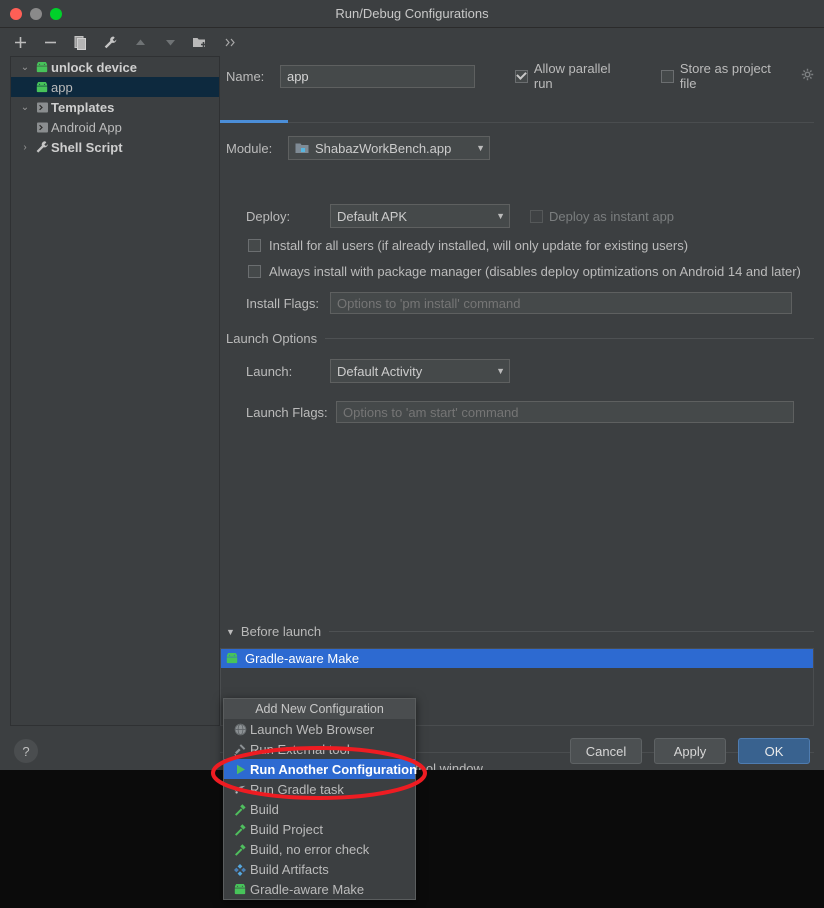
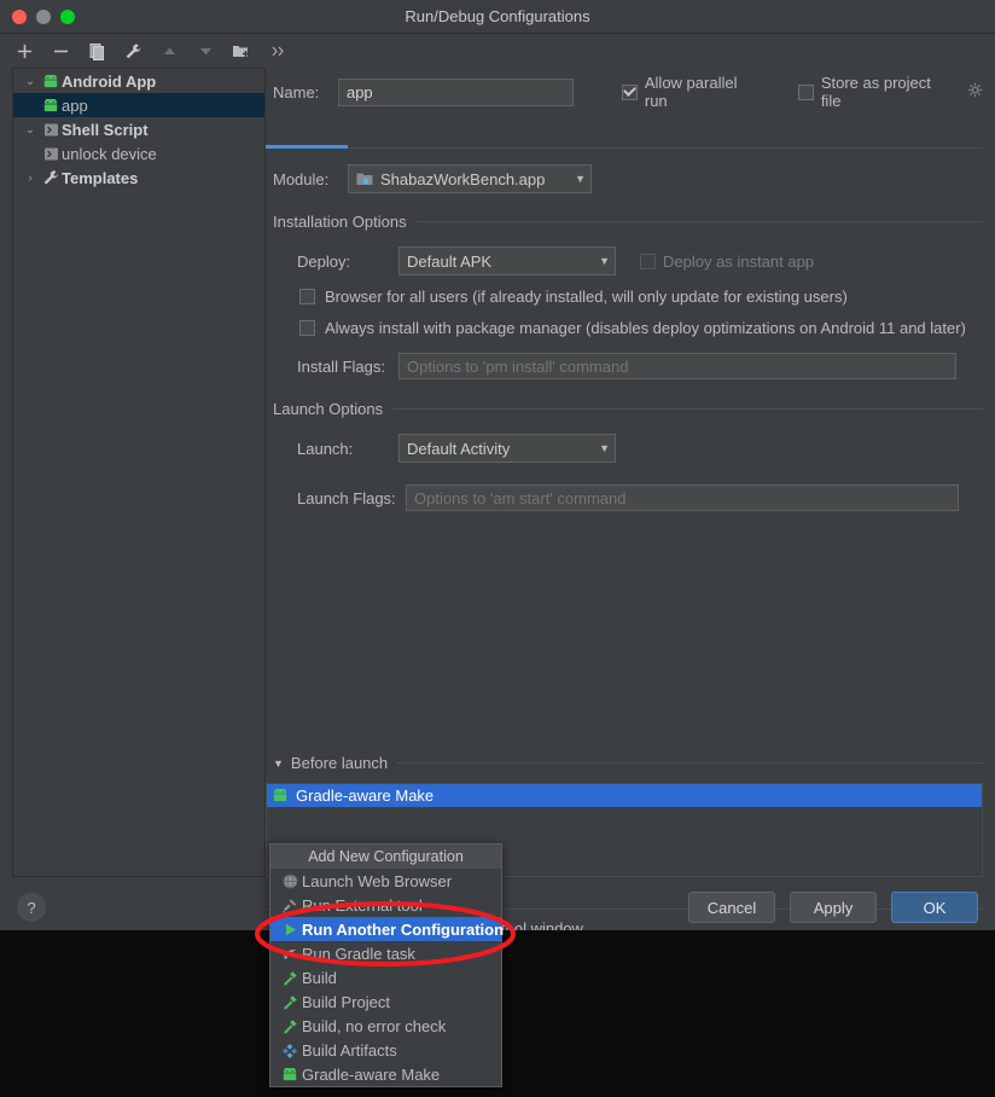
  Run/Debug Configurations
  ⌄
- unlock device
+ Android App
  app
  ⌄
- Templates
+ Shell Script
- Android App
+ unlock device
  ›
- Shell Script
+ Templates
  Name:
  app
  Allow parallel run
  Store as project file
  Module:
  ShabazWorkBench.app
  ▼
+ Installation Options
  Deploy:
  Default APK
  ▼
  Deploy as instant app
- Install for all users (if already installed, will only update for existing users)
+ Browser for all users (if already installed, will only update for existing users)
- Always install with package manager (disables deploy optimizations on Android 14 and later)
+ Always install with package manager (disables deploy optimizations on Android 11 and later)
  Install Flags:
  Options to 'pm install' command
  Launch Options
  Launch:
  Default Activity
  ▼
  Launch Flags:
  Options to 'am start' command
  ▼
  Before launch
  Gradle-aware Make
  tol window
  ?
  Cancel
  Apply
  OK
  Add New Configuration
  Launch Web Browser
  Run Another Configuration
  Run Gradle task
  Build
  Build Project
  Build, no error check
  Build Artifacts
  Gradle-aware Make
